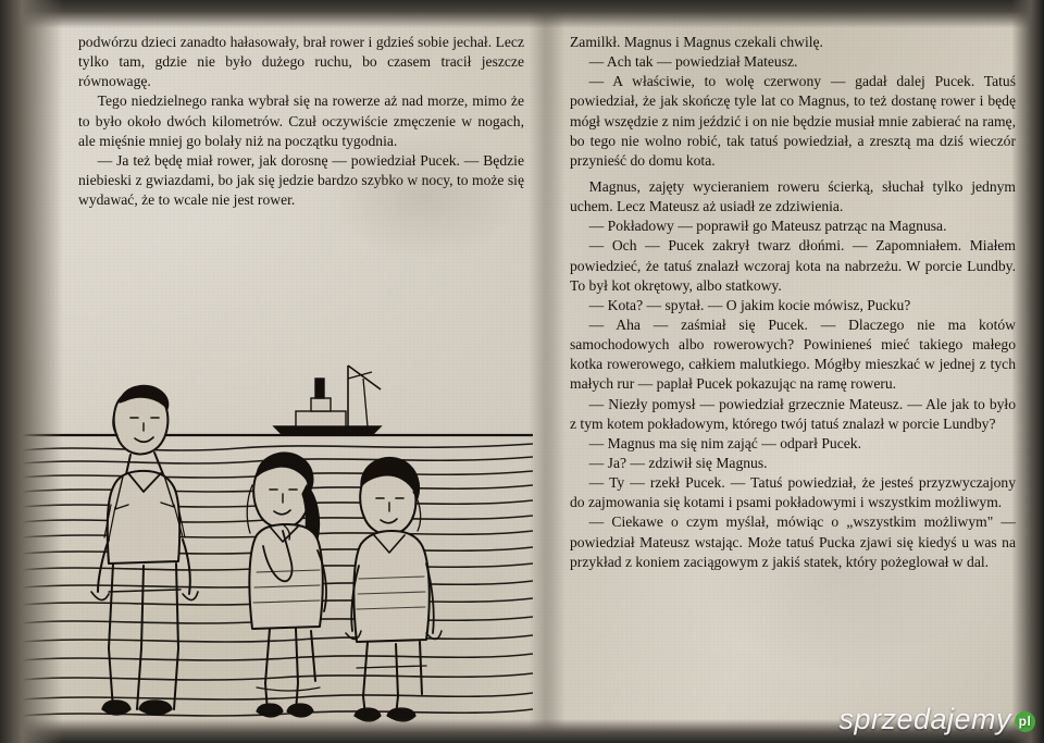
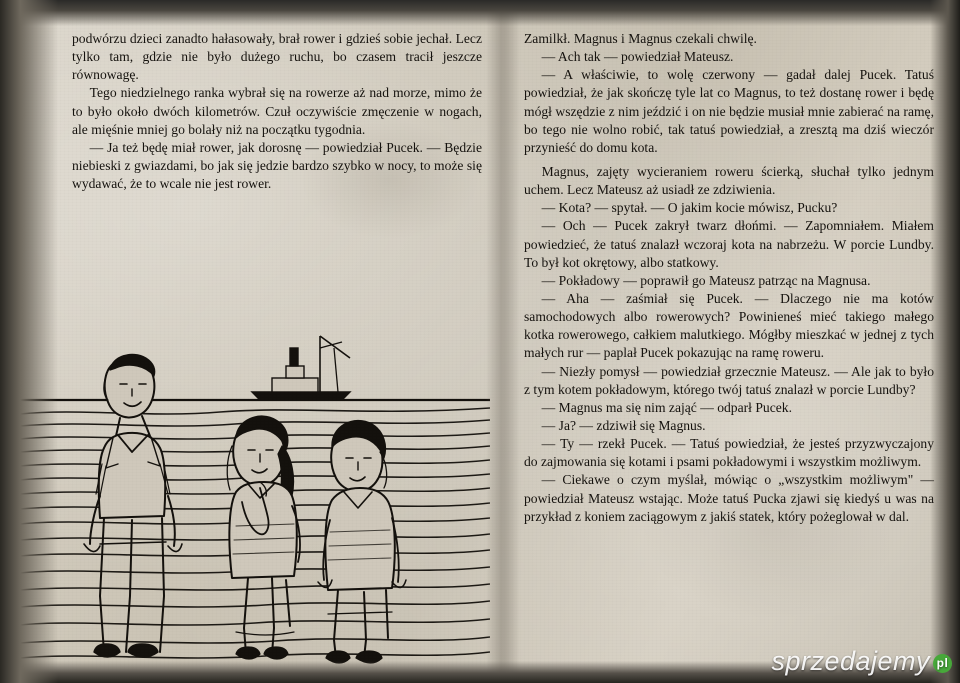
  podwórzu dzieci zanadto hałasowały, brał rower i gdzieś sobie jechał. Lecz tylko tam, gdzie nie było dużego ruchu, bo czasem tracił jeszcze równowagę.
  Tego niedzielnego ranka wybrał się na rowerze aż nad morze, mimo że to było około dwóch kilometrów. Czuł oczywiście zmęczenie w nogach, ale mięśnie mniej go bolały niż na początku tygodnia.
  — Ja też będę miał rower, jak dorosnę — powiedział Pucek. — Będzie niebieski z gwiazdami, bo jak się jedzie bardzo szybko w nocy, to może się wydawać, że to wcale nie jest rower.
  Zamilkł. Magnus i Magnus czekali chwilę.
  — Ach tak — powiedział Mateusz.
  — A właściwie, to wolę czerwony — gadał dalej Pucek. Tatu powiedział, że jak skończę tyle lat co Magnus, to też dostanę rower i będ mógł wszędzie z nim jeździć i on nie będzie musiał mnie zabierać na ramę bo tego nie wolno robić, tak tatuś powiedział, a zresztą ma dziś wieczó przynieść do domu kota.
  Magnus, zajęty wycieraniem roweru ścierką, słuchał tylko jednym uchem. Lecz Mateusz aż usiadł ze zdziwienia.
- — Pokładowy — poprawił go Mateusz patrząc na Magnusa.
+ — Kota? — spytał. — O jakim kocie mówisz, Pucku?
  — Och — Pucek zakrył twarz dłońmi. — Zapomniałem. Miałem powiedzieć, że tatuś znalazł wczoraj kota na nabrzeżu. W porcie Lundby To był kot okrętowy, albo statkowy.
- — Kota? — spytał. — O jakim kocie mówisz, Pucku?
+ — Pokładowy — poprawił go Mateusz patrząc na Magnusa.
  — Aha — zaśmiał się Pucek. — Dlaczego nie ma kotó samochodowych albo rowerowych? Powinieneś mieć takiego małeg kotka rowerowego, całkiem malutkiego. Mógłby mieszkać w jednej z tyc małych rur — paplał Pucek pokazując na ramę roweru.
  — Niezły pomysł — powiedział grzecznie Mateusz. — Ale jak to był z tym kotem pokładowym, którego twój tatuś znalazł w porcie Lundby?
  — Magnus ma się nim zająć — odparł Pucek.
  — Ja? — zdziwił się Magnus.
  — Ty — rzekł Pucek. — Tatuś powiedział, że jesteś przyzwyczajon do zajmowania się kotami i psami pokładowymi i wszystkim możliwym.
  — Ciekawe o czym myślał, mówiąc o „wszystkim możliwym" — powiedział Mateusz wstając. Może tatuś Pucka zjawi się kiedyś u was n przykład z koniem zaciągowym z jakiś statek, który pożeglował w dal.
  sprzedajemy pl
